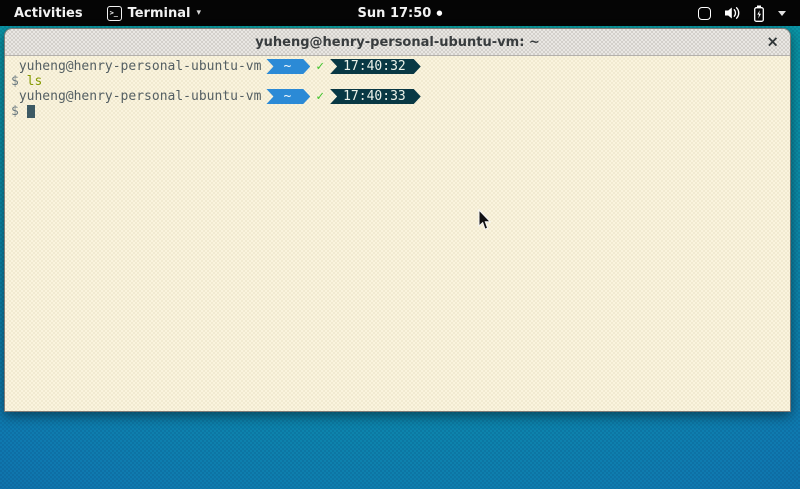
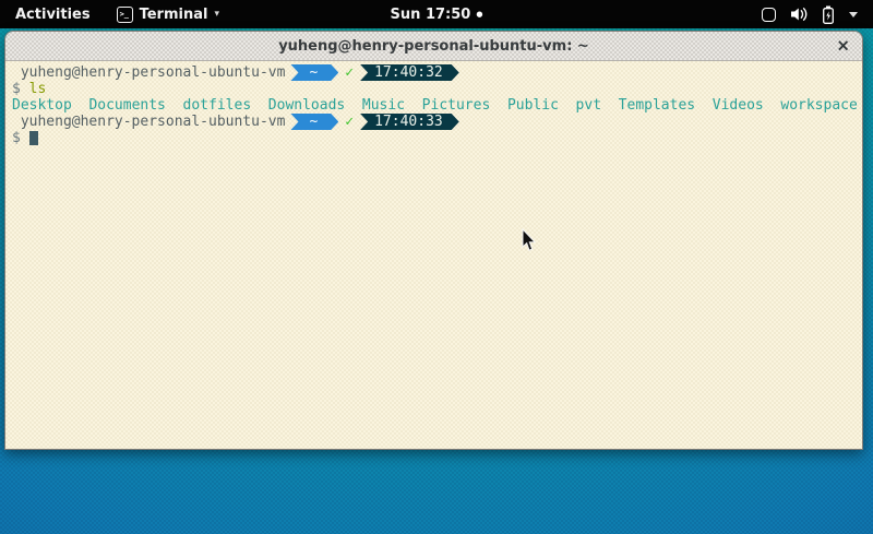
  Activities
  >_
  Terminal
  ▾
  Sun 17:50
  ●
  yuheng@henry-personal-ubuntu-vm: ~
  ×
  yuheng@henry-personal-ubuntu-vm
  ~
  ✓
  17:40:32
  $
  ls
+ Desktop
+ Documents
+ dotfiles
+ Downloads
+ Music
+ Pictures
+ Public
+ pvt
+ Templates
+ Videos
+ workspace
  yuheng@henry-personal-ubuntu-vm
  ~
  ✓
  17:40:33
  $
